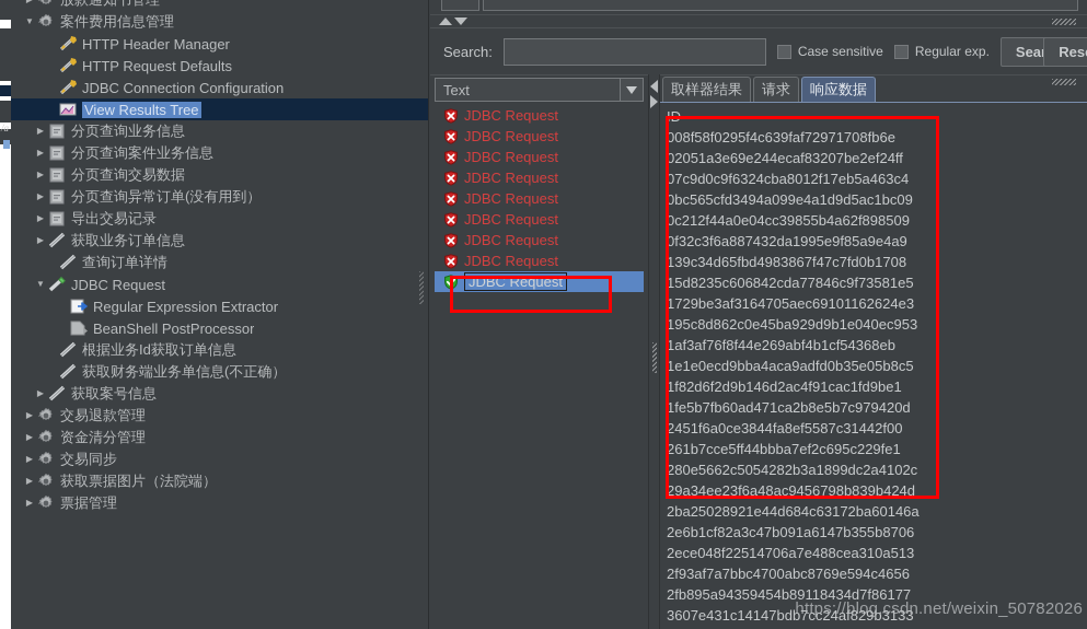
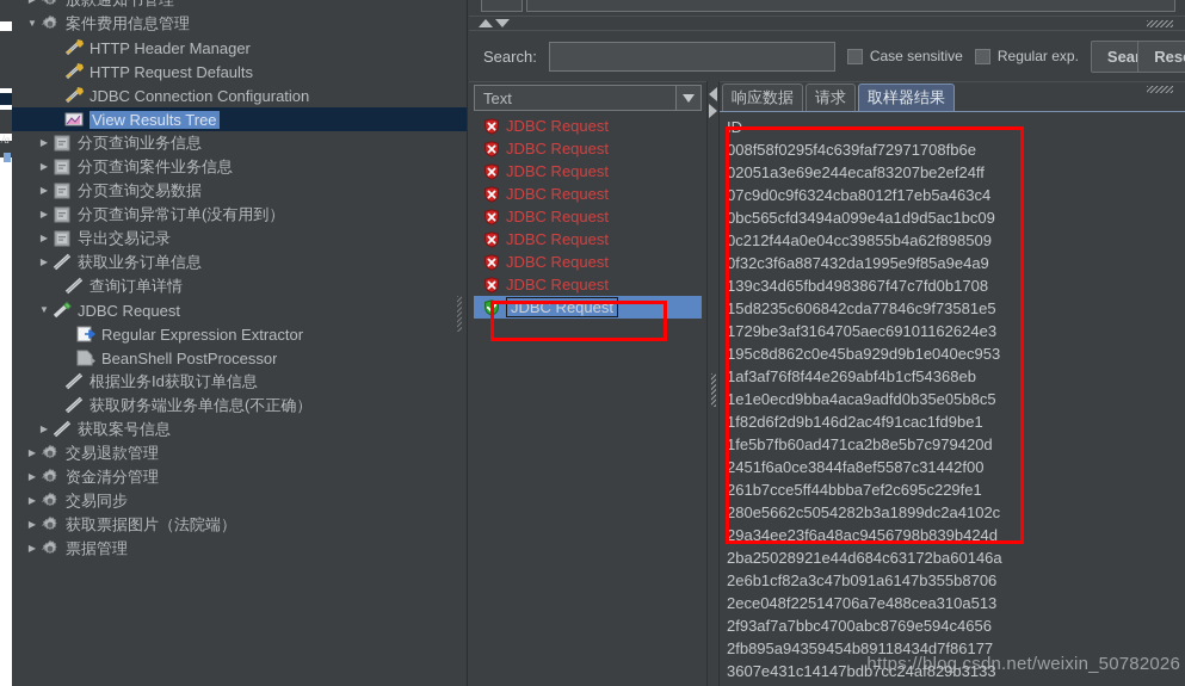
  /a
  ▼
  案件费用信息管理
  HTTP Header Manager
  HTTP Request Defaults
  JDBC Connection Configuration
  View Results Tree
  ▶
  分页查询业务信息
  ▶
  分页查询案件业务信息
  ▶
  分页查询交易数据
  ▶
  分页查询异常订单(没有用到）
  ▶
  导出交易记录
  ▶
  获取业务订单信息
  查询订单详情
  ▼
  JDBC Request
  Regular Expression Extractor
  BeanShell PostProcessor
  根据业务Id获取订单信息
  获取财务端业务单信息(不正确）
  ▶
  获取案号信息
  ▶
  交易退款管理
  ▶
  资金清分管理
  ▶
  交易同步
  ▶
  获取票据图片（法院端）
  ▶
  票据管理
  Search:
  Case sensitive
  Regular exp.
  Text
  JDBC Request
  JDBC Request
  JDBC Request
  JDBC Request
  JDBC Request
  JDBC Request
  JDBC Request
  JDBC Request
  JDBC Request
- 取样器结果
+ 响应数据
  请求
- 响应数据
+ 取样器结果
  ID
  008f58f0295f4c639faf72971708fb6e
  02051a3e69e244ecaf83207be2ef24ff
  07c9d0c9f6324cba8012f17eb5a463c4
  0bc565cfd3494a099e4a1d9d5ac1bc09
  0c212f44a0e04cc39855b4a62f898509
  0f32c3f6a887432da1995e9f85a9e4a9
  139c34d65fbd4983867f47c7fd0b1708
  15d8235c606842cda77846c9f73581e5
  1729be3af3164705aec69101162624e3
  195c8d862c0e45ba929d9b1e040ec953
  1af3af76f8f44e269abf4b1cf54368eb
  1e1e0ecd9bba4aca9adfd0b35e05b8c5
  1f82d6f2d9b146d2ac4f91cac1fd9be1
  1fe5b7fb60ad471ca2b8e5b7c979420d
  2451f6a0ce3844fa8ef5587c31442f00
  261b7cce5ff44bbba7ef2c695c229fe1
  280e5662c5054282b3a1899dc2a4102c
  29a34ee23f6a48ac9456798b839b424d
  2ba25028921e44d684c63172ba60146a
  2e6b1cf82a3c47b091a6147b355b8706
  2ece048f22514706a7e488cea310a513
  2f93af7a7bbc4700abc8769e594c4656
  2fb895a94359454b89118434d7f86177
  3607e431c14147bdb7cc24af829b3133
  https://blog.csdn.net/weixin_50782026
